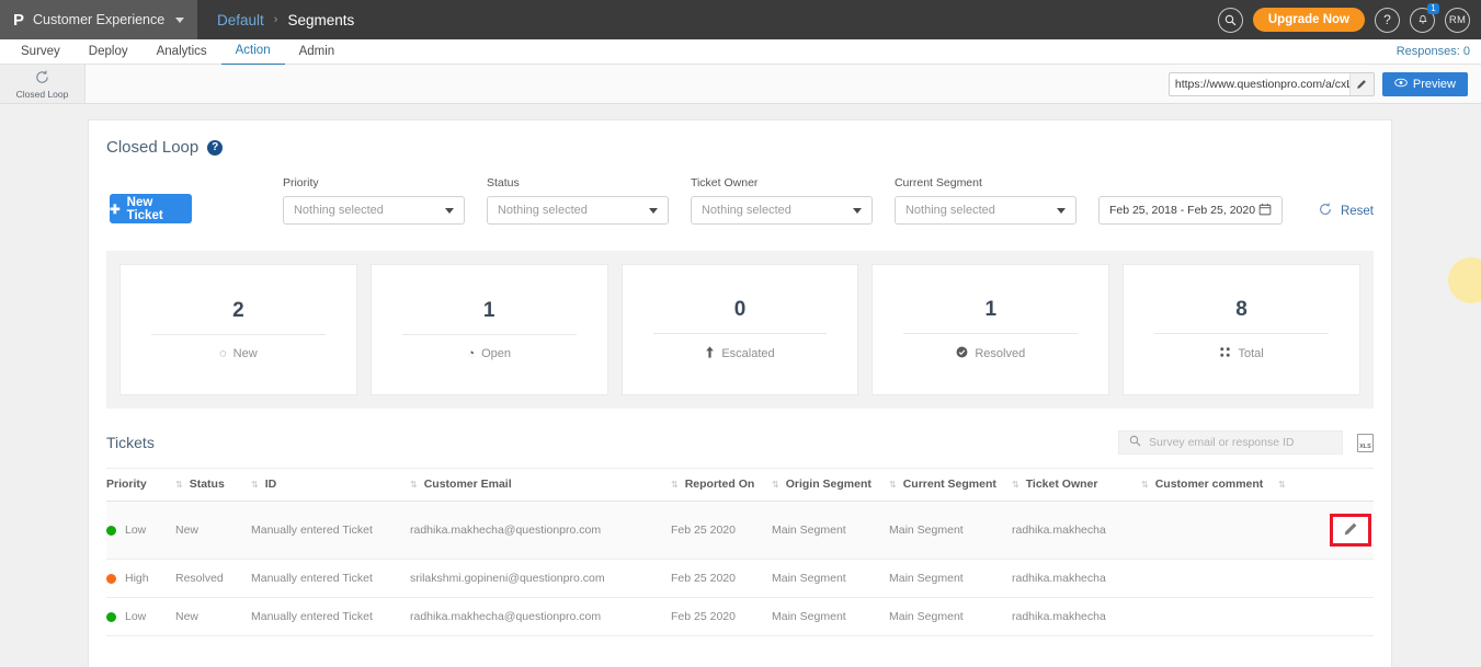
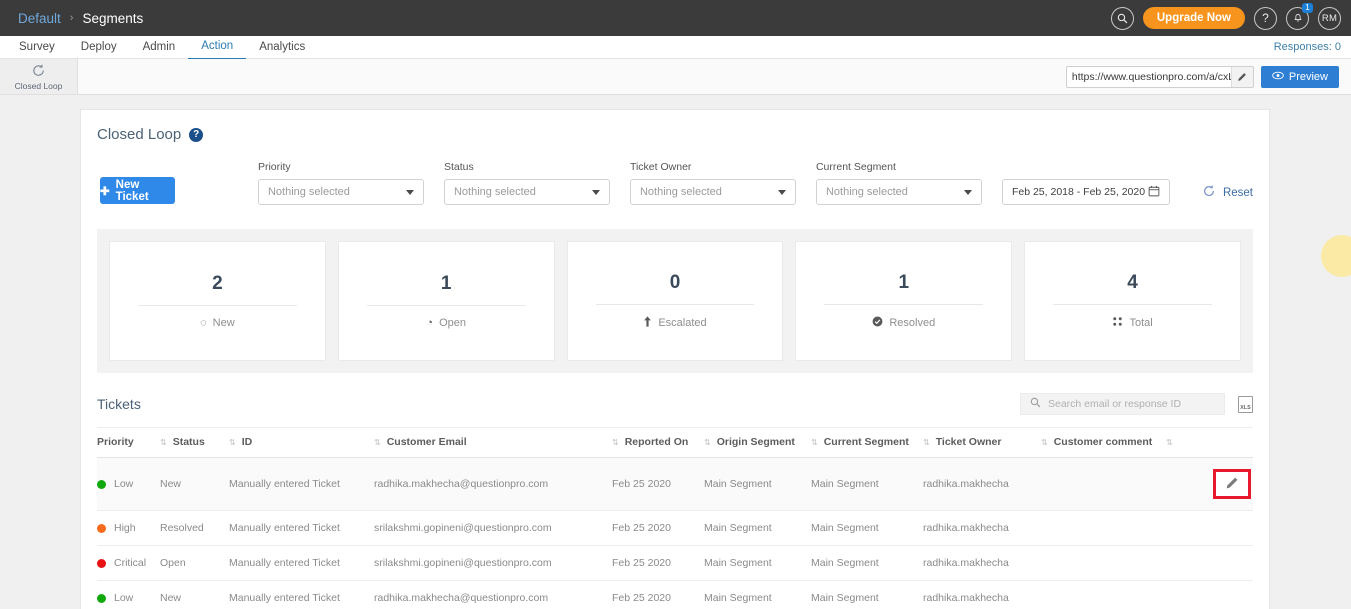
- P
- Customer Experience
  Default
  ›
  Segments
  Upgrade Now
  ?
  1
  RM
  Survey
  Deploy
- Analytics
+ Admin
  Action
- Admin
+ Analytics
  Responses: 0
  Closed Loop
  https://www.questionpro.com/a/cx
  Preview
  Closed Loop
  ?
  ✚
  New Ticket
  Priority
  Nothing selected
  Status
  Nothing selected
  Ticket Owner
  Nothing selected
  Current Segment
  Nothing selected
  Feb 25, 2018 - Feb 25, 2020
  Reset
  2
  ◌
  New
  1
  ◔
  Open
  0
  Escalated
  1
  Resolved
- 8
+ 4
  Total
  Tickets
- Survey email or response ID
+ Search email or response ID
  Priority	⇅ Status	⇅ ID	⇅ Customer Email	⇅ Reported On	⇅ Origin Segment	⇅ Current Segment	⇅ Ticket Owner	⇅ Customer comment	⇅
  Low	New	Manually entered Ticket	radhika.makhecha@questionpro.com	Feb 25 2020	Main Segment	Main Segment	radhika.makhecha
  High	Resolved	Manually entered Ticket	srilakshmi.gopineni@questionpro.com	Feb 25 2020	Main Segment	Main Segment	radhika.makhecha
+ Critical	Open	Manually entered Ticket	srilakshmi.gopineni@questionpro.com	Feb 25 2020	Main Segment	Main Segment	radhika.makhecha
  Low	New	Manually entered Ticket	radhika.makhecha@questionpro.com	Feb 25 2020	Main Segment	Main Segment	radhika.makhecha
